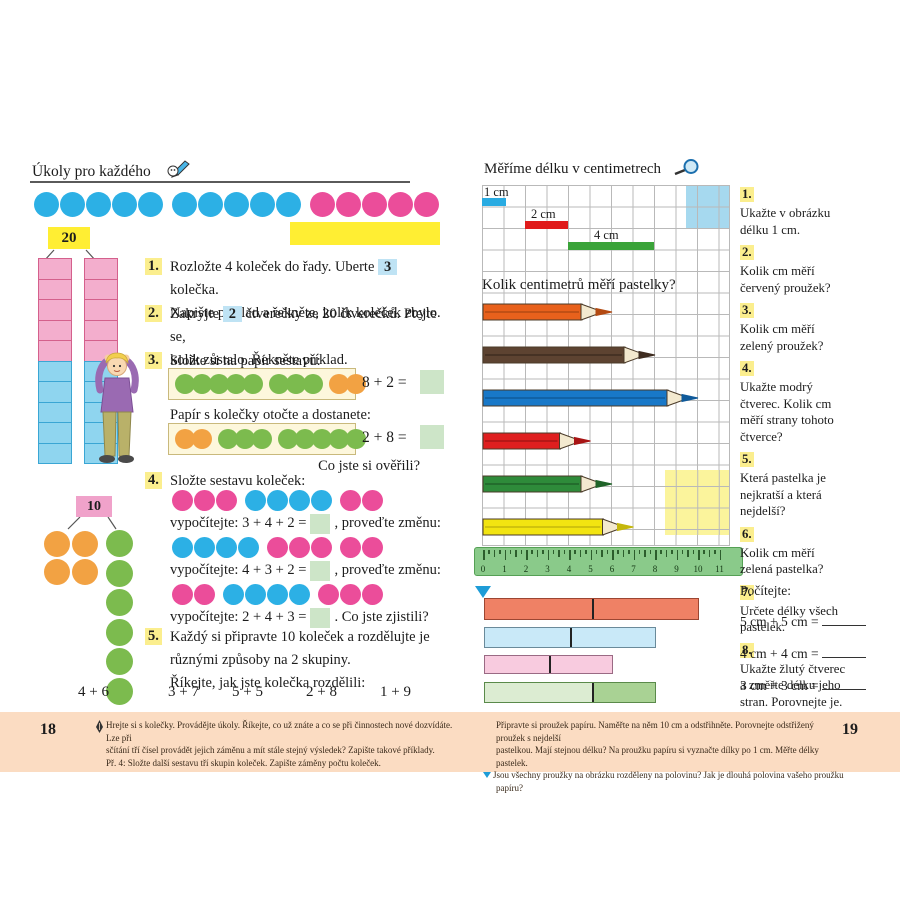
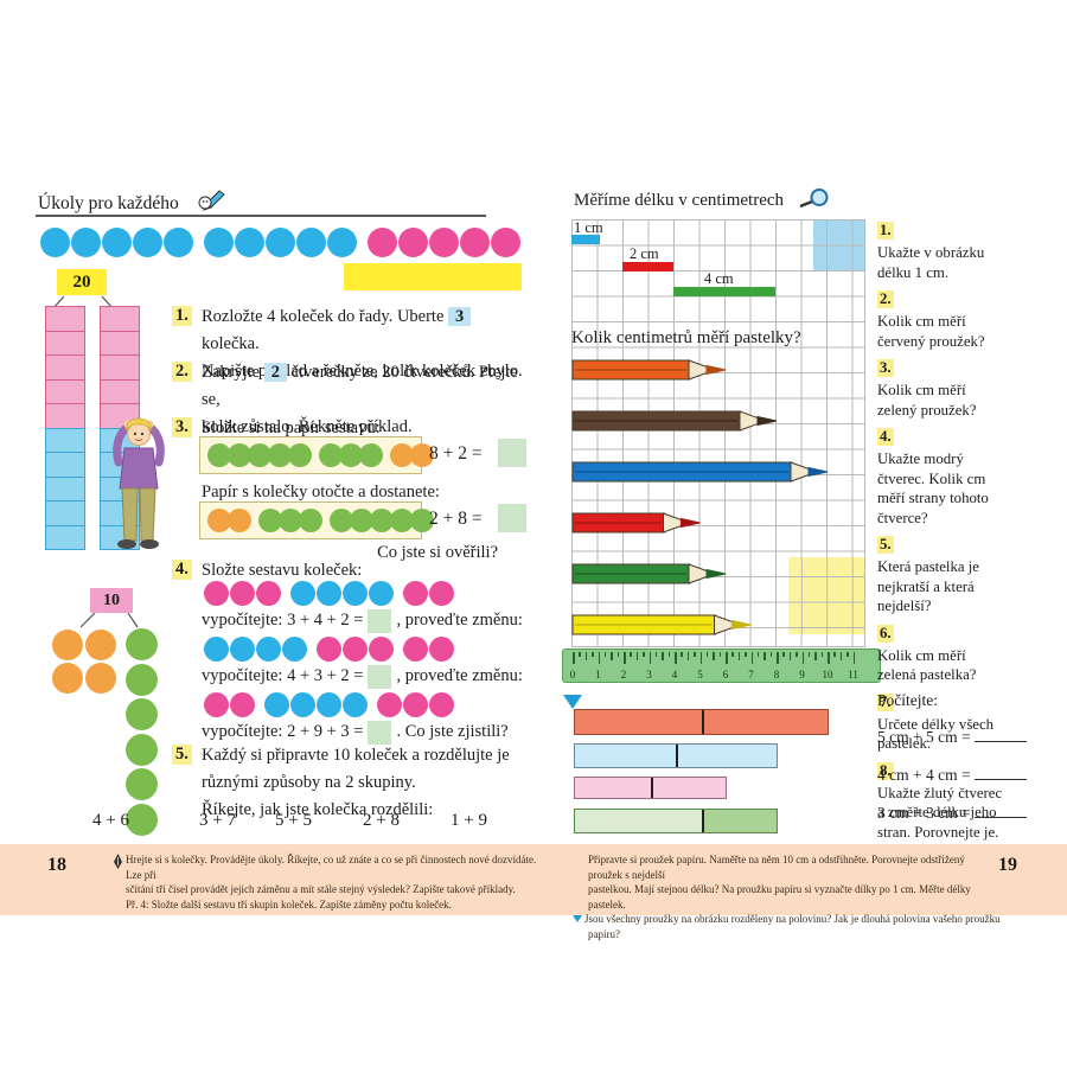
  Úkoly pro každého
  20
  1.
  Rozložte 4 koleček do řady. Uberte 3 kolečka.
  Napište plad a řekněte, kolik koleček zbylo.
  2.
  Zakryjte 2 čtverečky ze 20 čtverečků. Ptejte se,
  kolik zůstalo. Řekněte příklad.
  3.
  Složte si na papír sestavu:
  8 + 2 =
  Papír s kolečky otočte a dostanete:
  2 + 8 =
  Co jste si ověřili?
  4.
  Složte sestavu koleček:
  vypočítejte: 3 + 4 + 2 = , proveďte změnu:
  vypočítejte: 4 + 3 + 2 = , proveďte změnu:
- vypočítejte: 2 + 4 + 3 = . Co jste zjistili?
+ vypočítejte: 2 + 9 + 3 = . Co jste zjistili?
  5.
  Každý si připravte 10 koleček a rozdělujte je
  různými způsoby na 2 skupiny.
  Říkejte, jak jste kolečka rozdělili:
  10
  4 + 6
  3 + 7
  5 + 5
  2 + 8
  1 + 9
  Měříme délku v centimetrech
  1 cm
  2 cm
  4 cm
  Kolik centimetrů měří pastelky?
  0
  1
  2
  3
  4
  5
  6
  7
  8
  9
  10
  11
  1.
  Ukažte v obrázku
  délku 1 cm.
  2.
  Kolik cm měří
  červený proužek?
  3.
  Kolik cm měří
  zelený proužek?
  4.
  Ukažte modrý
  čtverec. Kolik cm
  měří strany tohoto
  čtverce?
  5.
  Která pastelka je
  nejkratší a která
  nejdelší?
  6.
  Kolik cm měří
  zelená pastelka?
  7.
  Určete délky všech
  pastelek.
  8.
  Ukažte žlutý čtverec
  a změřte délku jeho
  stran. Porovnejte je.
  Počítejte:
  5 cm + 5 cm =
  4 cm + 4 cm =
  3 cm + 3 cm =
  18
  Hrejte si s kolečky. Provádějte úkoly. Říkejte, co už znáte a co se při činnostech nové dozvídáte. Lze při
  sčítání tří čísel provádět jejich záměnu a mít stále stejný výsledek? Zapište takové příklady.
  Př. 4: Složte další sestavu tří skupin koleček. Zapište záměny počtu koleček.
  Připravte si proužek papíru. Naměřte na něm 10 cm a odstřihněte. Porovnejte odstřižený proužek s nejdelší
  pastelkou. Mají stejnou délku? Na proužku papíru si vyznačte dílky po 1 cm. Měřte délky pastelek.
  Jsou všechny proužky na obrázku rozděleny na polovinu? Jak je dlouhá polovina vašeho proužku papíru?
  19
